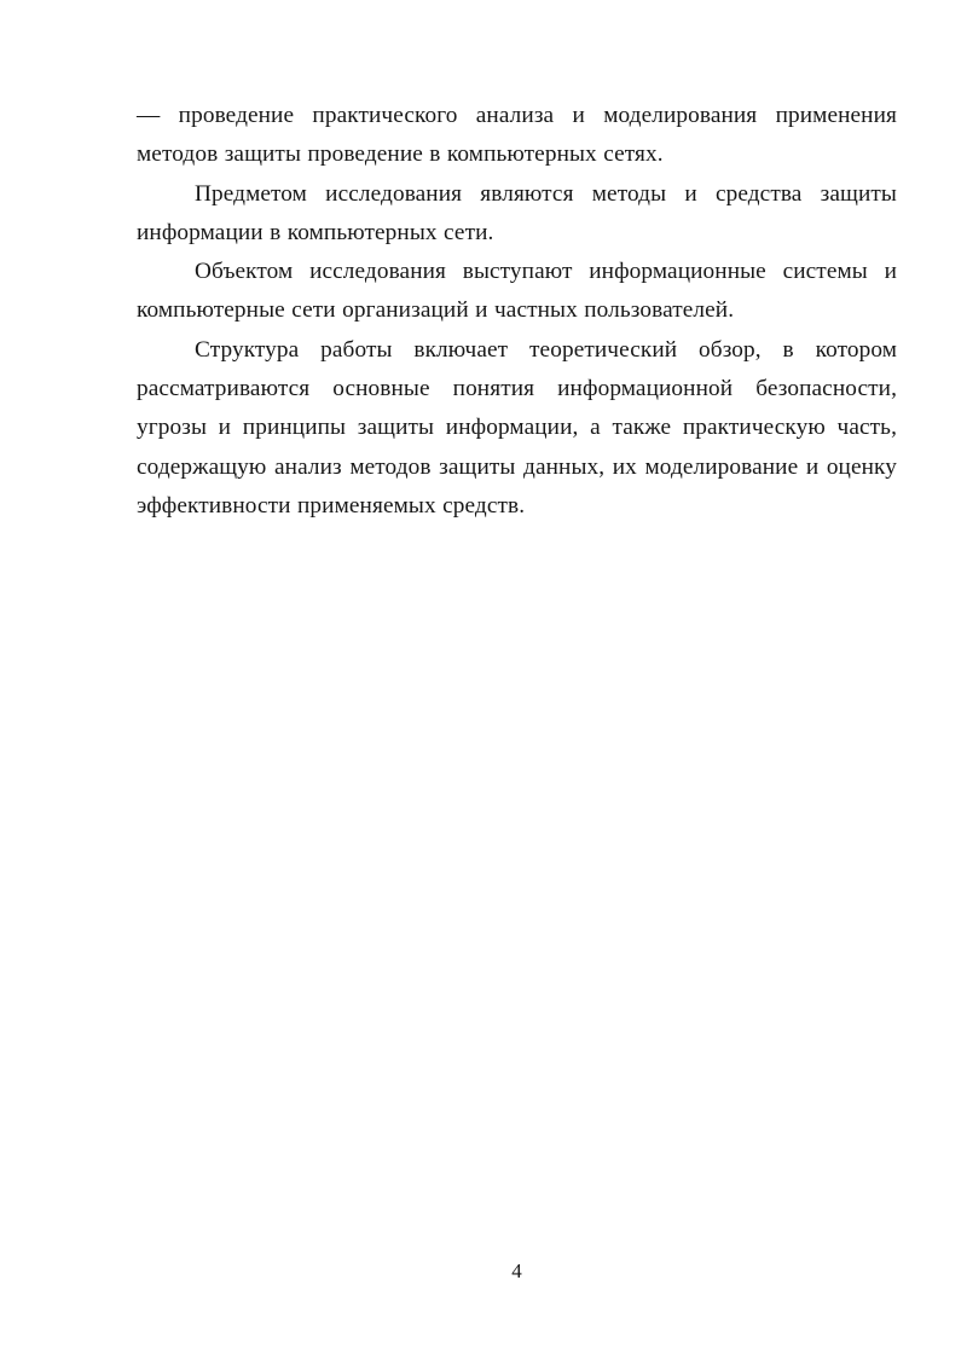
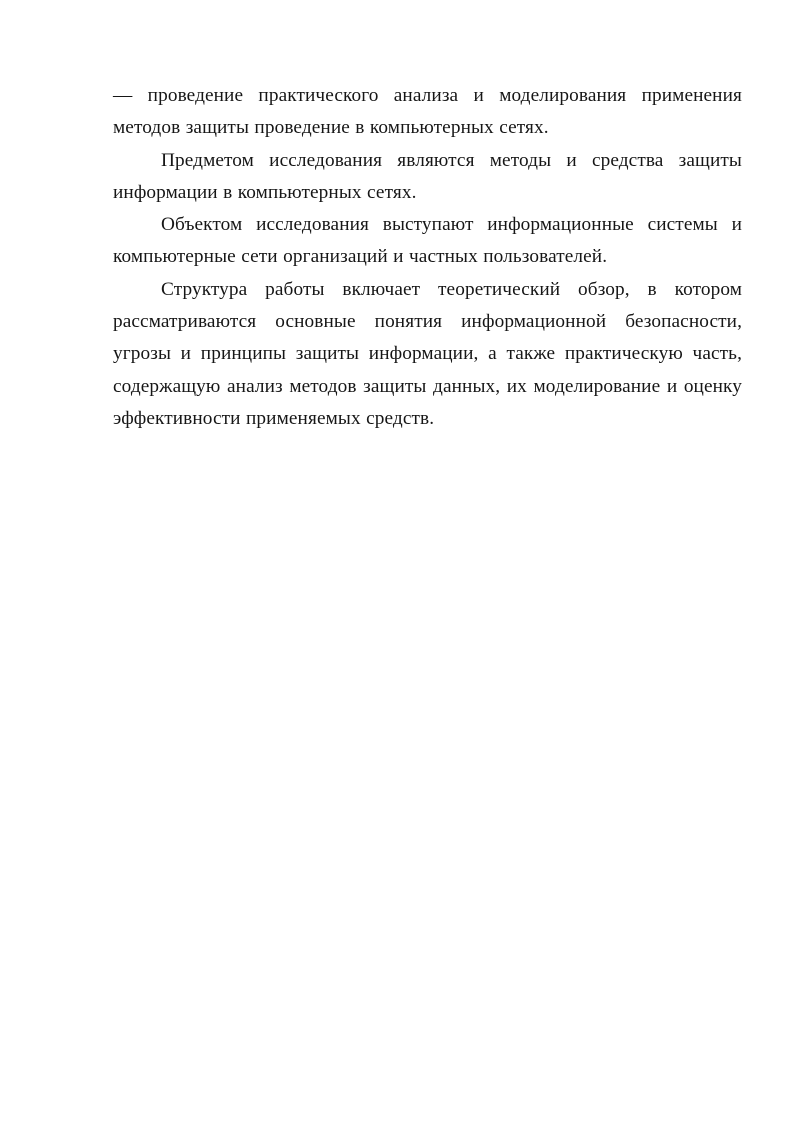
  — проведение практического анализа и моделирования применения методов защиты проведение в компьютерных сетях.
- Предметом исследования являются методы и средства защиты информации в компьютерных сети.
+ Предметом исследования являются методы и средства защиты информации в компьютерных сетях.
  Объектом исследования выступают информационные системы и компьютерные сети организаций и частных пользователей.
  Структура работы включает теоретический обзор, в котором рассматриваются основные понятия информационной безопасности, угрозы и принципы защиты информации, а также практическую часть, содержащую анализ методов защиты данных, их моделирование и оценку эффективности применяемых средств.
- 4
